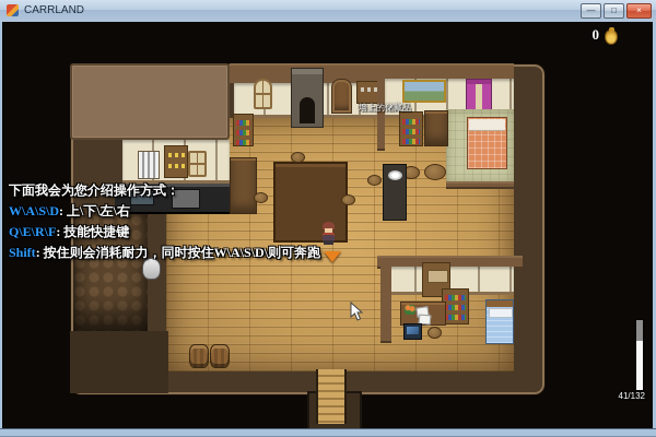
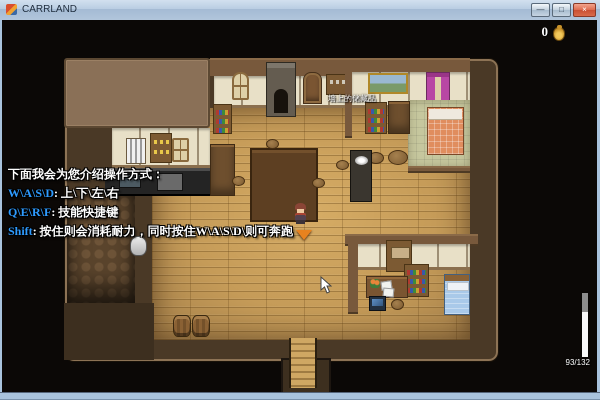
  CARRLAND
  —
  □
  ×
  墙上的储藏品
  0
- 41/132
+ 93/132
  下面我会为您介绍操作方式：
  W\A\S\D: 上\下\左\右
  Q\E\R\F: 技能快捷键
  Shift: 按住则会消耗耐力，同时按住W\A\S\D\则可奔跑
